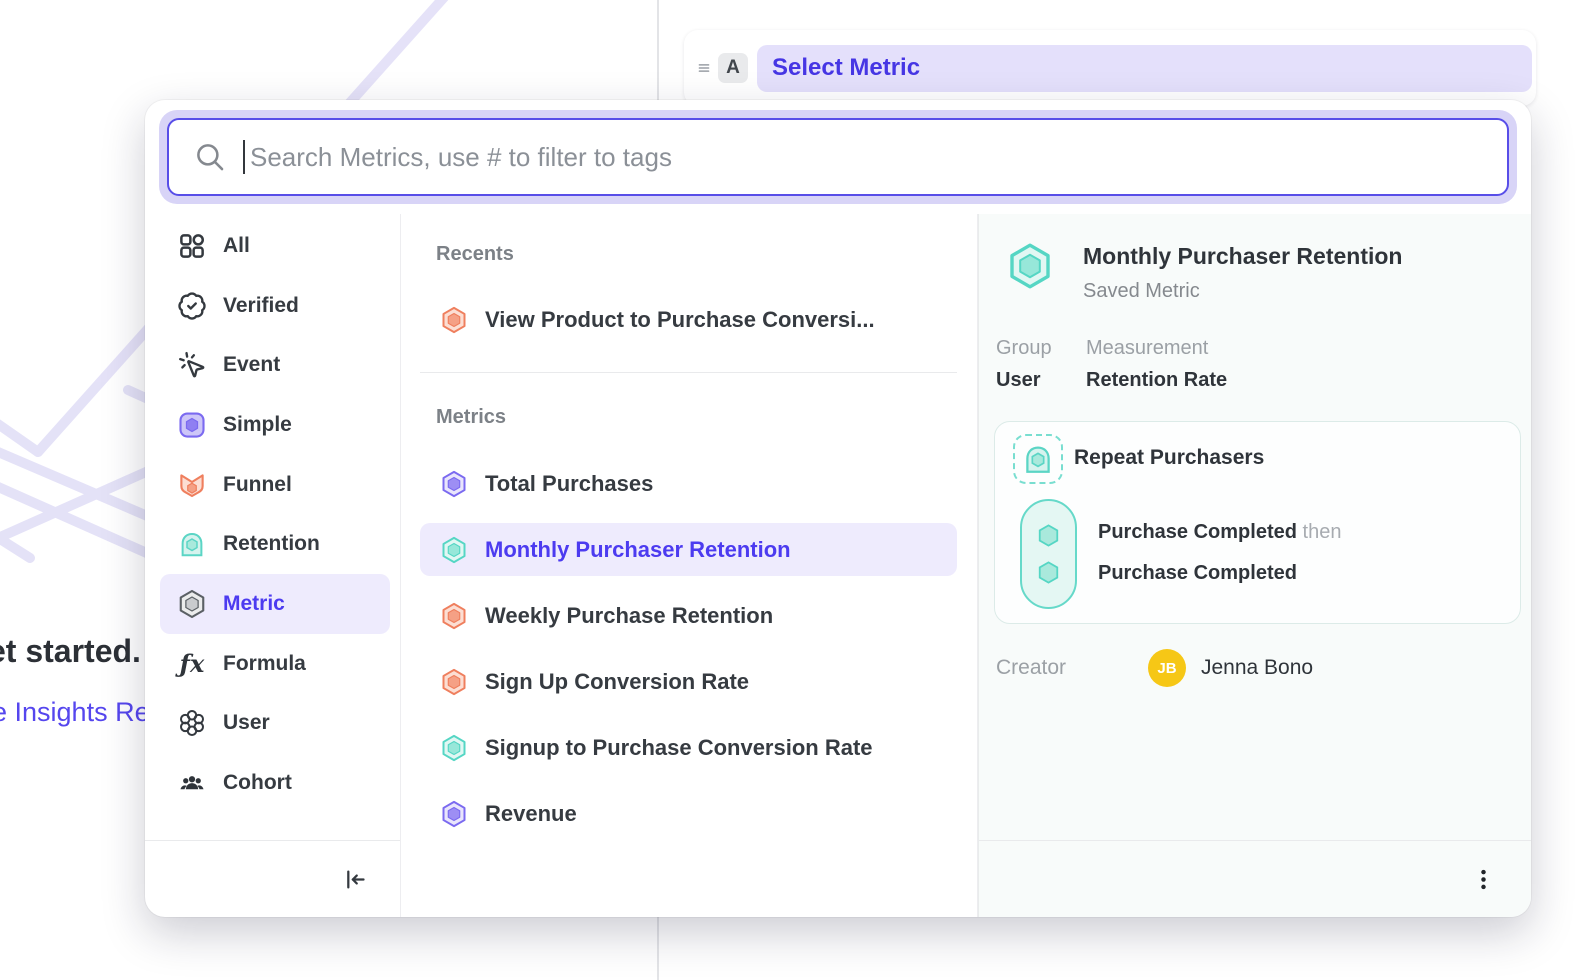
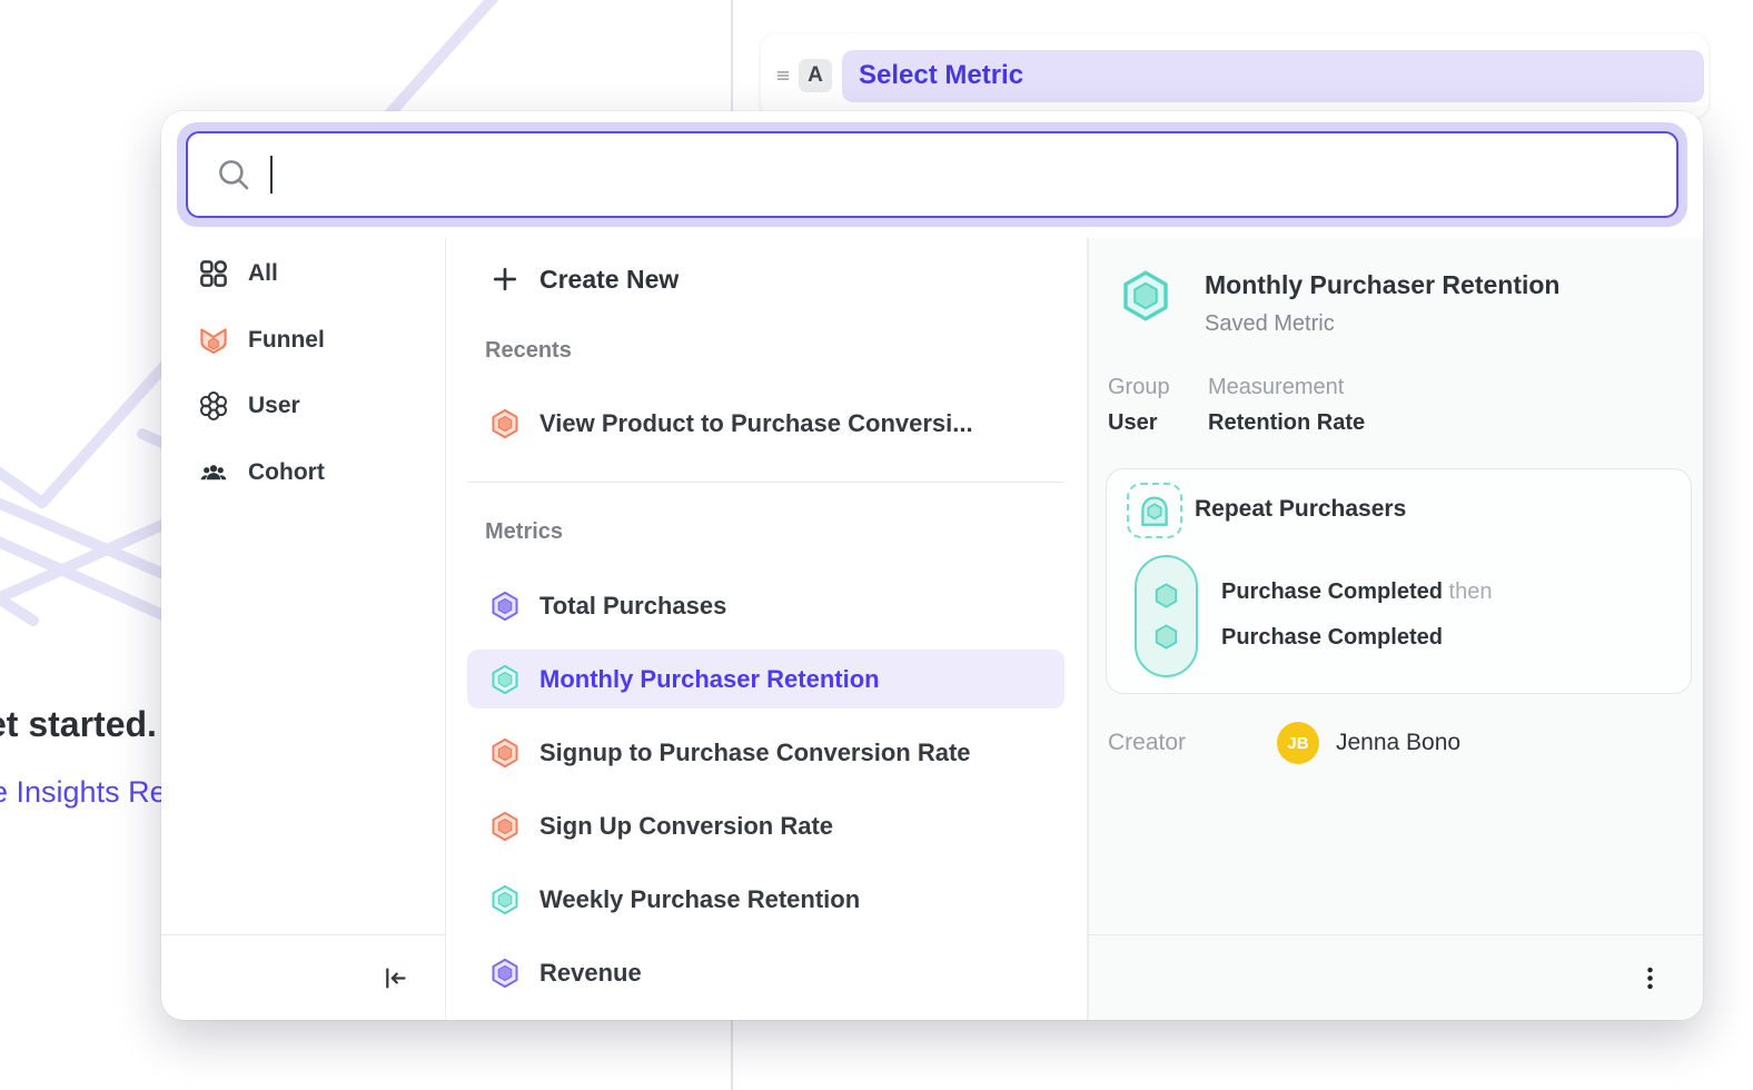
  t started.
  Insights Re
  A
  Select Metric
- Search Metrics, use # to filter to tags
  All
- Verified
- Event
- Simple
  Funnel
- Retention
- Metric
- ƒx
- Formula
  User
  Cohort
+ Create New
  Recents
  View Product to Purchase Conversi...
  Metrics
  Total Purchases
  Monthly Purchaser Retention
- Weekly Purchase Retention
+ Signup to Purchase Conversion Rate
  Sign Up Conversion Rate
- Signup to Purchase Conversion Rate
+ Weekly Purchase Retention
  Revenue
  Monthly Purchaser Retention
  Saved Metric
  Group
  User
  Measurement
  Retention Rate
  Repeat Purchasers
  Purchase Completed then
  Purchase Completed
  Creator
  JB
  Jenna Bono
